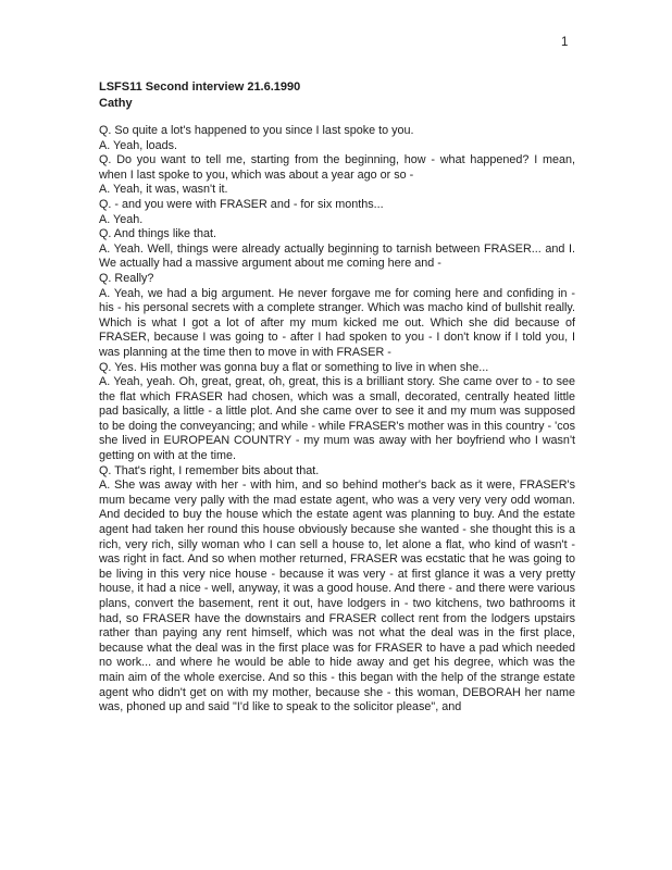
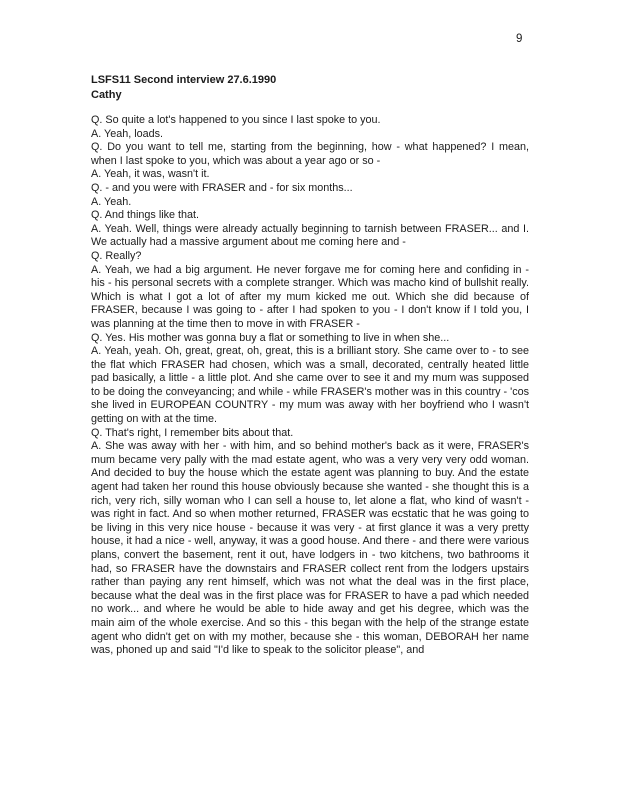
- 1
+ 9
- LSFS11 Second interview 21.6.1990
+ LSFS11 Second interview 27.6.1990
  Cathy
  Q. So quite a lot's happened to you since I last spoke to you.
  A. Yeah, loads.
  Q. Do you want to tell me, starting from the beginning, how - what happened? I mean, when I last spoke to you, which was about a year ago or so -
  A. Yeah, it was, wasn't it.
  Q. - and you were with FRASER and - for six months...
  A. Yeah.
  Q. And things like that.
  A. Yeah. Well, things were already actually beginning to tarnish between FRASER... and I. We actually had a massive argument about me coming here and -
  Q. Really?
  A. Yeah, we had a big argument. He never forgave me for coming here and confiding in - his - his personal secrets with a complete stranger. Which was macho kind of bullshit really. Which is what I got a lot of after my mum kicked me out. Which she did because of FRASER, because I was going to - after I had spoken to you - I don't know if I told you, I was planning at the time then to move in with FRASER -
  Q. Yes. His mother was gonna buy a flat or something to live in when she...
  A. Yeah, yeah. Oh, great, great, oh, great, this is a brilliant story. She came over to - to see the flat which FRASER had chosen, which was a small, decorated, centrally heated little pad basically, a little - a little plot. And she came over to see it and my mum was supposed to be doing the conveyancing; and while - while FRASER's mother was in this country - 'cos she lived in EUROPEAN COUNTRY - my mum was away with her boyfriend who I wasn't getting on with at the time.
  Q. That's right, I remember bits about that.
  A. She was away with her - with him, and so behind mother's back as it were, FRASER's mum became very pally with the mad estate agent, who was a very very very odd woman. And decided to buy the house which the estate agent was planning to buy. And the estate agent had taken her round this house obviously because she wanted - she thought this is a rich, very rich, silly woman who I can sell a house to, let alone a flat, who kind of wasn't - was right in fact. And so when mother returned, FRASER was ecstatic that he was going to be living in this very nice house - because it was very - at first glance it was a very pretty house, it had a nice - well, anyway, it was a good house. And there - and there were various plans, convert the basement, rent it out, have lodgers in - two kitchens, two bathrooms it had, so FRASER have the downstairs and FRASER collect rent from the lodgers upstairs rather than paying any rent himself, which was not what the deal was in the first place, because what the deal was in the first place was for FRASER to have a pad which needed no work... and where he would be able to hide away and get his degree, which was the main aim of the whole exercise. And so this - this began with the help of the strange estate agent who didn't get on with my mother, because she - this woman, DEBORAH her name was, phoned up and said "I'd like to speak to the solicitor please", and
